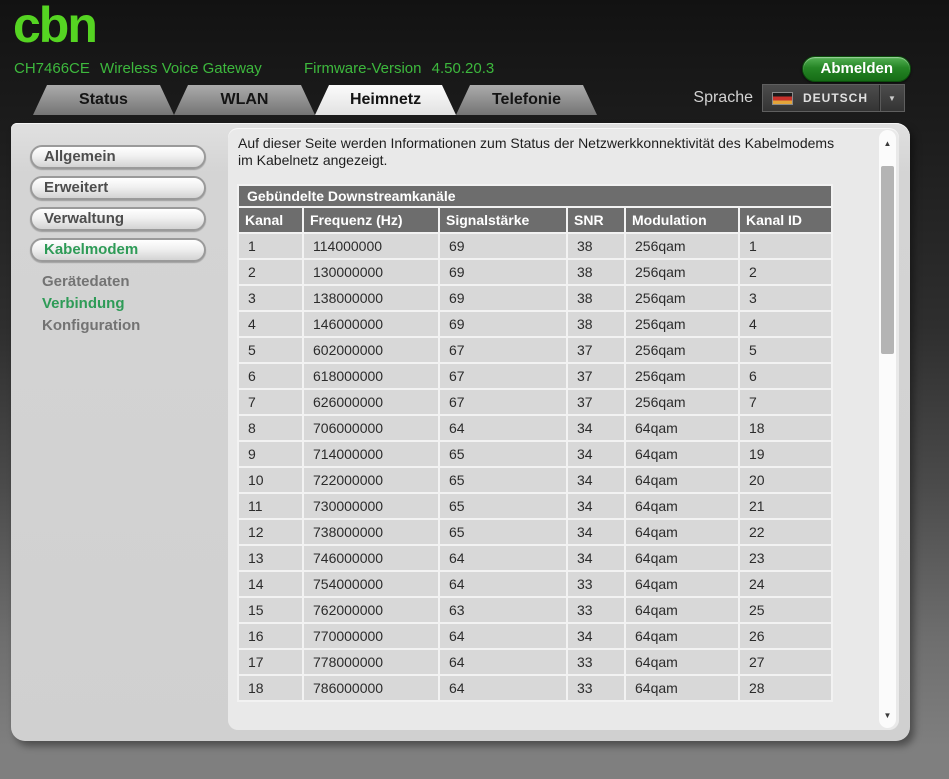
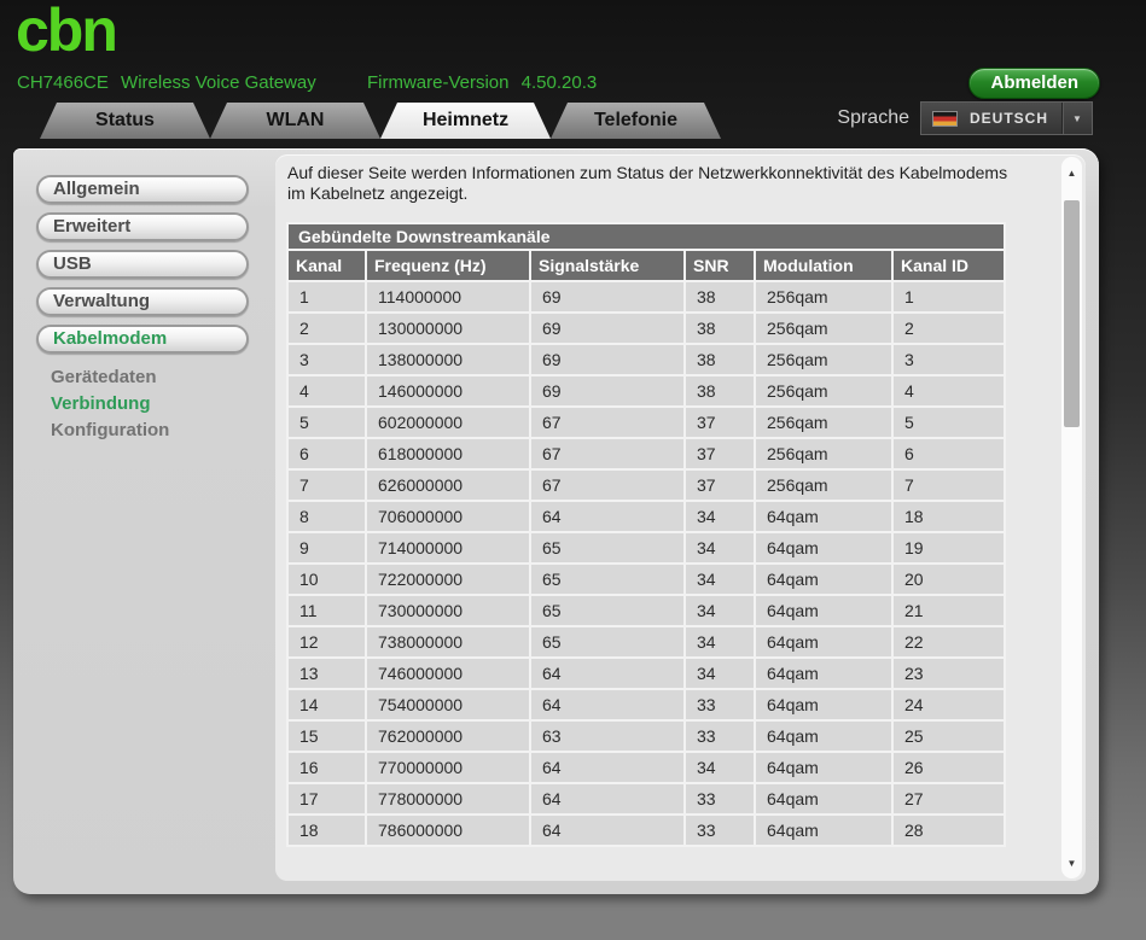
  cbn
  CH7466CE Wireless Voice Gateway Firmware-Version 4.50.20.3
  Abmelden
  Status
  WLAN
  Heimnetz
  Telefonie
  Sprache
  DEUTSCH
  ▼
  Allgemein
  Erweitert
+ USB
  Verwaltung
  Kabelmodem
  Gerätedaten
  Verbindung
  Konfiguration
  Auf dieser Seite werden Informationen zum Status der Netzwerkkonnektivität des Kabelmodems im Kabelnetz angezeigt.
  Gebündelte Downstreamkanäle
  Kanal	Frequenz (Hz)	Signalstärke	SNR	Modulation	Kanal ID
  1	114000000	69	38	256qam	1
  2	130000000	69	38	256qam	2
  3	138000000	69	38	256qam	3
  4	146000000	69	38	256qam	4
  5	602000000	67	37	256qam	5
  6	618000000	67	37	256qam	6
  7	626000000	67	37	256qam	7
  8	706000000	64	34	64qam	18
  9	714000000	65	34	64qam	19
  10	722000000	65	34	64qam	20
  11	730000000	65	34	64qam	21
  12	738000000	65	34	64qam	22
  13	746000000	64	34	64qam	23
  14	754000000	64	33	64qam	24
  15	762000000	63	33	64qam	25
  16	770000000	64	34	64qam	26
  17	778000000	64	33	64qam	27
  18	786000000	64	33	64qam	28
  ▲
  ▼
